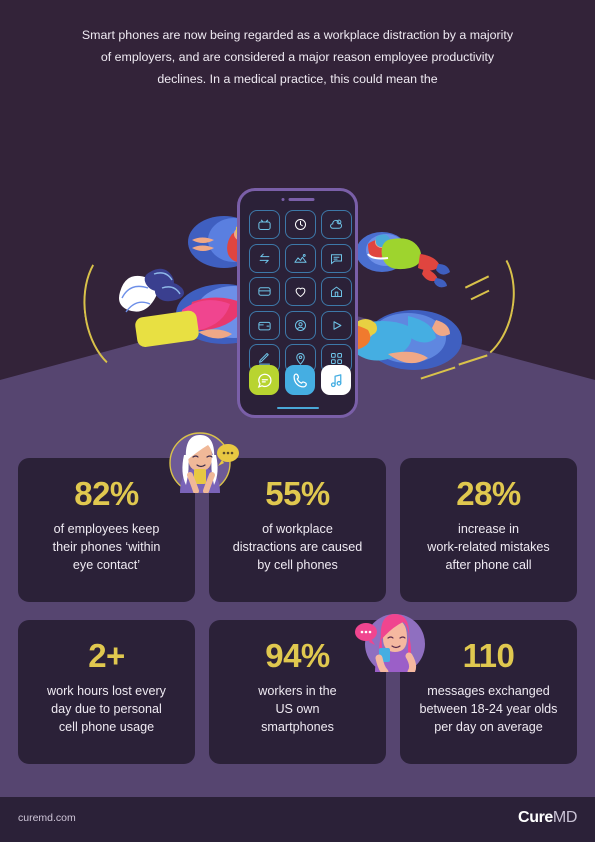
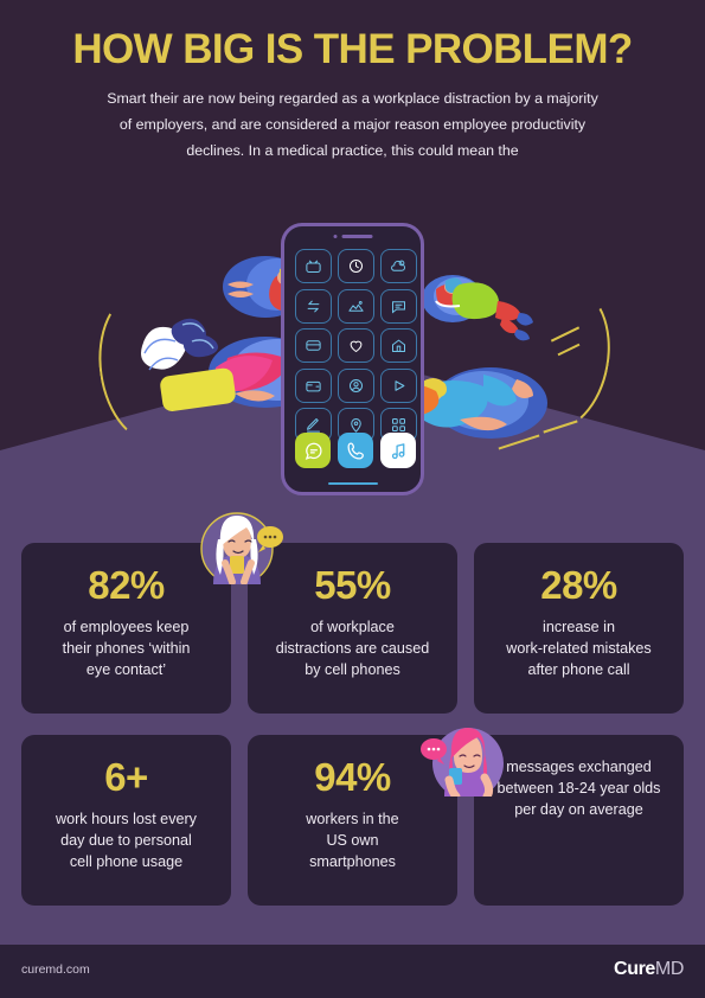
+ HOW BIG IS THE PROBLEM?
- Smart phones are now being regarded as a workplace distraction by a majority
+ Smart their are now being regarded as a workplace distraction by a majority
  of employers, and are considered a major reason employee productivity
  declines. In a medical practice, this could mean the
  82%
  of employees keep
  their phones ‘within
  eye contact’
  55%
  of workplace
  distractions are caused
  by cell phones
  28%
  increase in
  work-related mistakes
  after phone call
- 2+
+ 6+
  work hours lost every
  day due to personal
  cell phone usage
  94%
  workers in the
  US own
  smartphones
- 110
  messages exchanged
  between 18-24 year olds
  per day on average
  curemd.com
  CureMD
